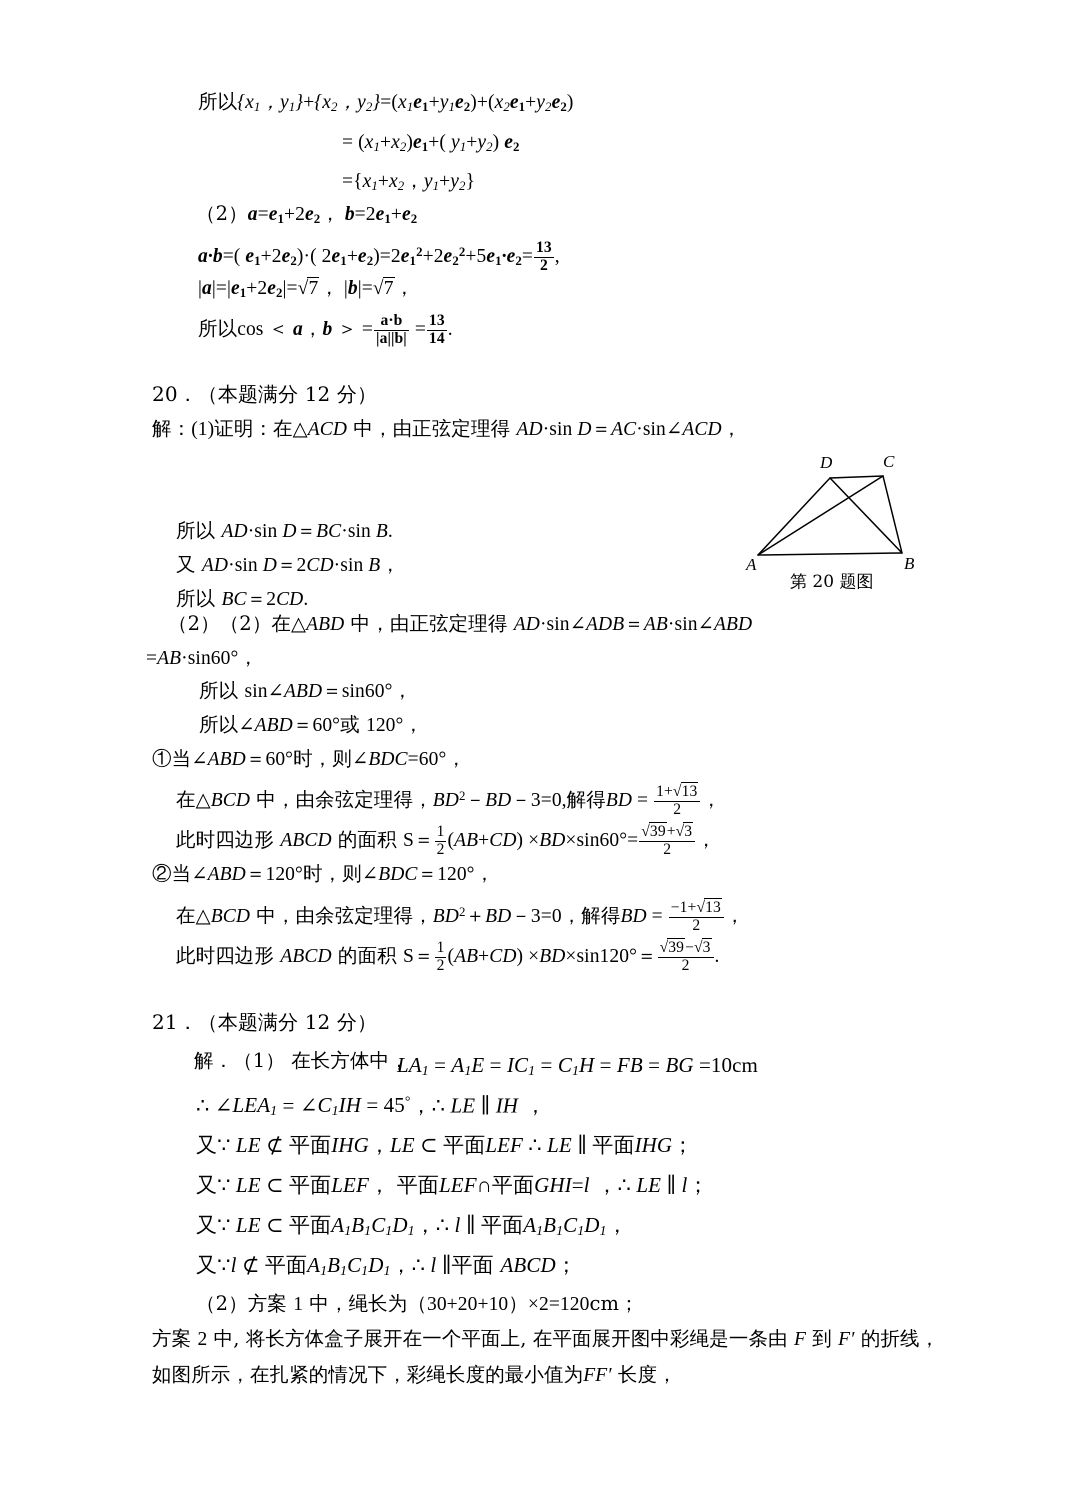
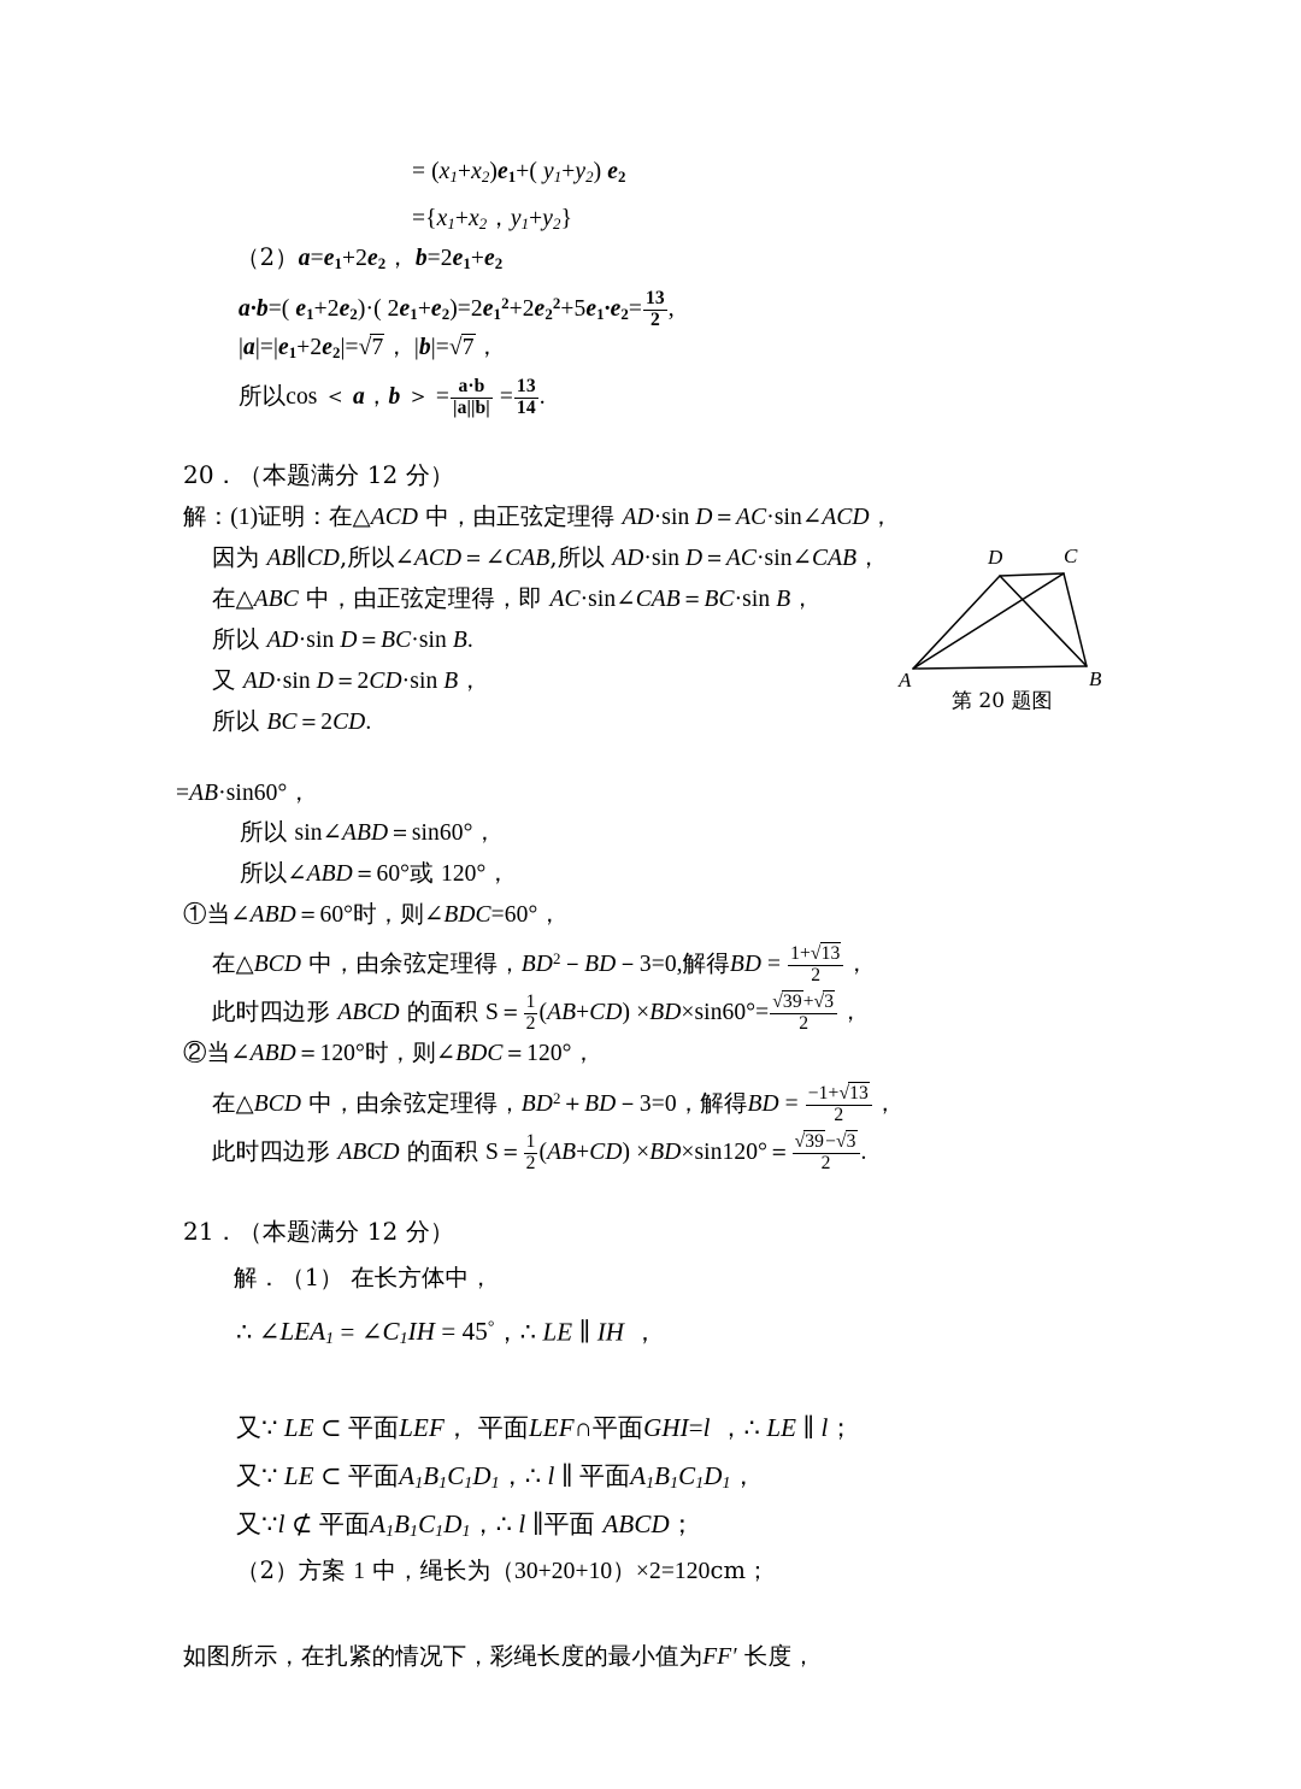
- 所以{x1，y1}+{x2，y2}=(x1e1+y1e2)+(x2e1+y2e2)
  = (x1+x2)e1+( y1+y2) e2
  ={x1+x2，y1+y2}
  （2）a=e1+2e2， b=2e1+e2
  a·b=( e1+2e2)·( 2e1+e2)=2e12+2e22+5e1·e2=
  13
  2
  ,
  |a|=|e1+2e2|=√7， |b|=√7，
  所以cos ＜ a，b ＞ =
  a·b
  |a||b|
  =
  13
  14
  .
  20．（本题满分 12 分）
  解：(1)证明：在△ACD 中，由正弦定理得 AD·sin D＝AC·sin∠ACD，
+ 因为 AB∥CD,所以∠ACD＝∠CAB,所以 AD·sin D＝AC·sin∠CAB，
+ 在△ABC 中，由正弦定理得，即 AC·sin∠CAB＝BC·sin B，
  所以 AD·sin D＝BC·sin B.
  又 AD·sin D＝2CD·sin B，
  所以 BC＝2CD.
- （2）（2）在△ABD 中，由正弦定理得 AD·sin∠ADB＝AB·sin∠ABD
  =AB·sin60°，
  所以 sin∠ABD＝sin60°，
  所以∠ABD＝60°或 120°，
  ①当∠ABD＝60°时，则∠BDC=60°，
  在△BCD 中，由余弦定理得，BD2－BD－3=0,解得BD =
  1+√13
  2
  ，
  此时四边形 ABCD 的面积 S＝
  1
  2
  (AB+CD) ×BD×sin60°=
  √39+√3
  2
  ，
  ②当∠ABD＝120°时，则∠BDC＝120°，
  在△BCD 中，由余弦定理得，BD2＋BD－3=0，解得BD =
  −1+√13
  2
  ，
  此时四边形 ABCD 的面积 S＝
  1
  2
  (AB+CD) ×BD×sin120°＝
  √39−√3
  2
  .
  D
  C
  A
  B
  第 20 题图
  21．（本题满分 12 分）
  解．（1） 在长方体中，
- LA1 = A1E = IC1 = C1H = FB = BG =10cm
  ∴ ∠LEA1 = ∠C1IH = 45°，∴ LE ∥ IH ，
- 又∵ LE ⊄ 平面IHG，LE ⊂ 平面LEF ∴ LE ∥ 平面IHG；
  又∵ LE ⊂ 平面LEF， 平面LEF∩平面GHI=l ，∴ LE ∥ l；
  又∵ LE ⊂ 平面A1B1C1D1，∴ l ∥ 平面A1B1C1D1，
  又∵l ⊄ 平面A1B1C1D1，∴ l ∥平面 ABCD；
  （2）方案 1 中，绳长为（30+20+10）×2=120cm；
- 方案 2 中, 将长方体盒子展开在一个平面上, 在平面展开图中彩绳是一条由 F 到 F′ 的折线，
  如图所示，在扎紧的情况下，彩绳长度的最小值为FF′ 长度，
